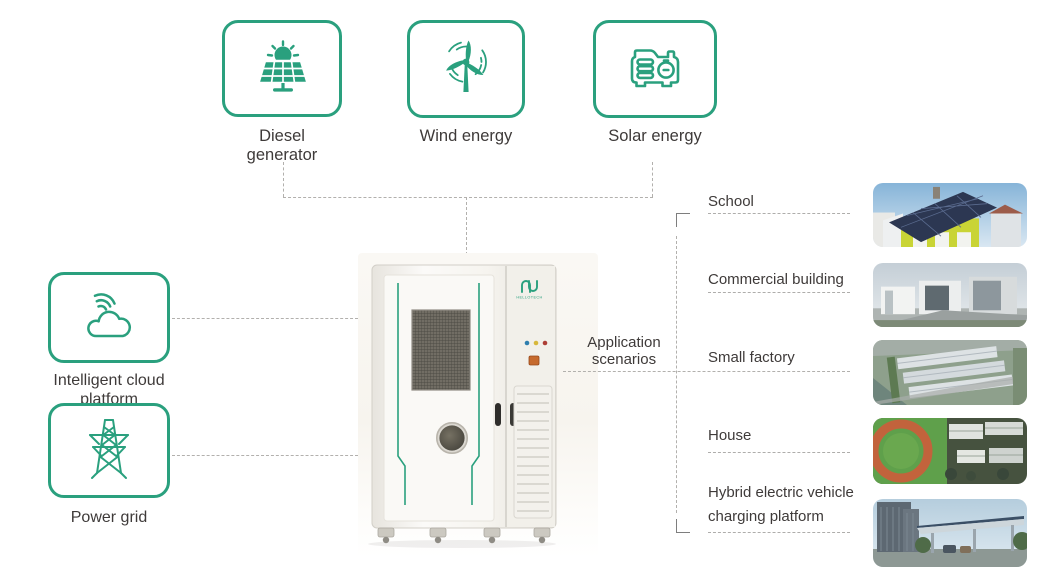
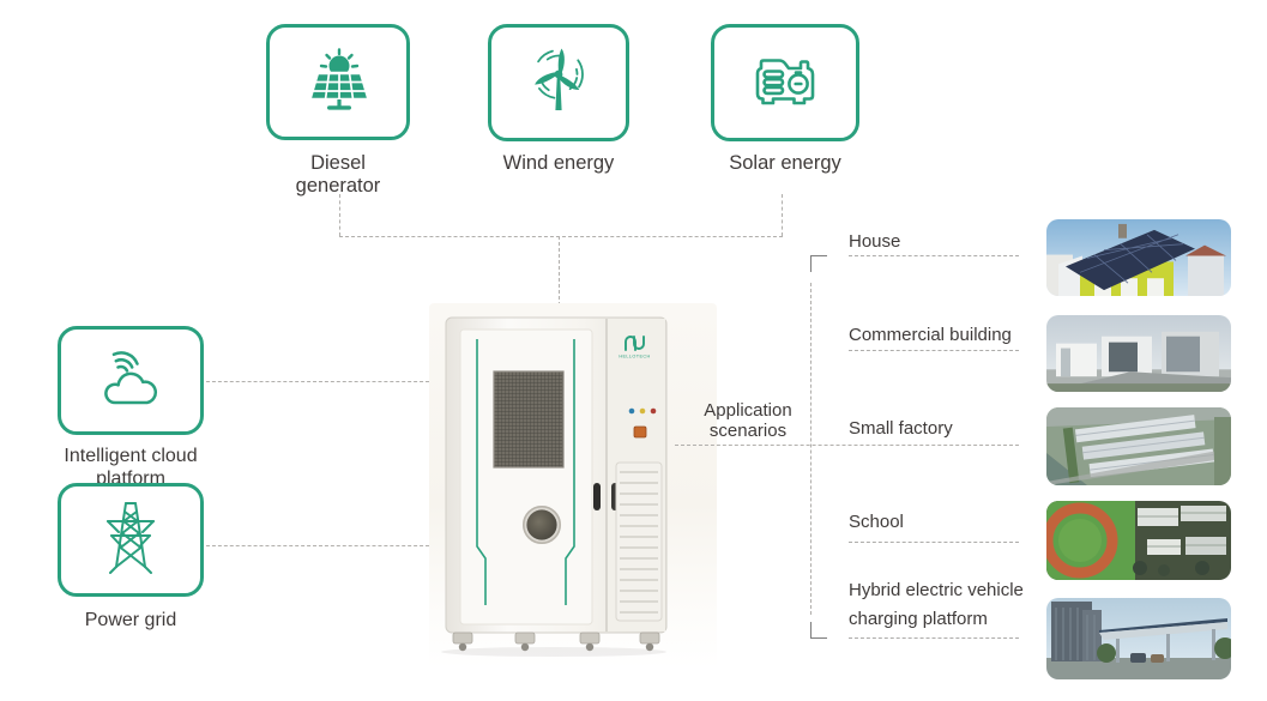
  Diesel generator
  Wind energy
  Solar energy
  Intelligent cloud platform
  Power grid
  Application
  scenarios
- School
+ House
  Commercial building
  Small factory
- House
+ School
  Hybrid electric vehicle charging platform
